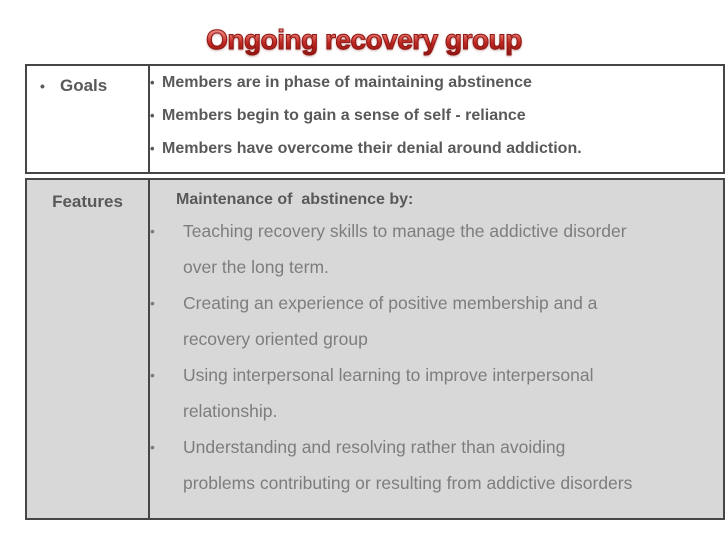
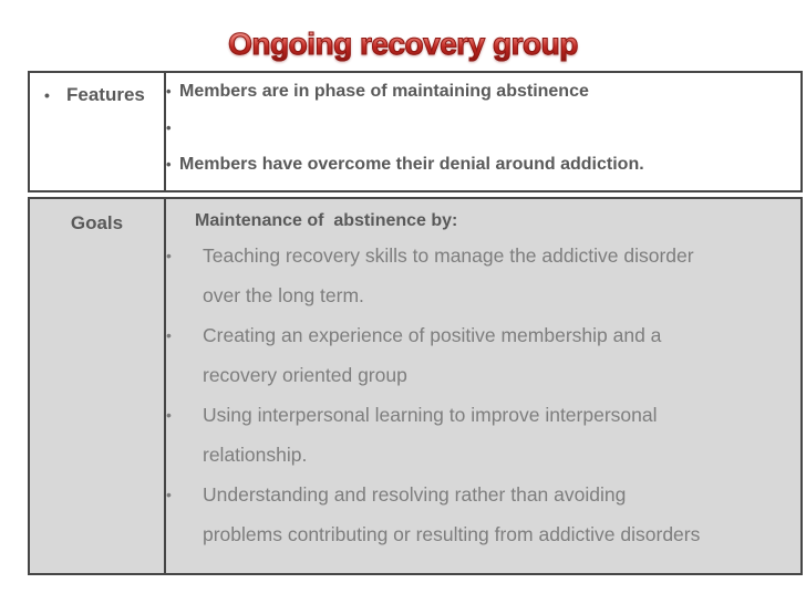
  Ongoing recovery group
  •
- Goals
+ Features
  •
  Members are in phase of maintaining abstinence
  •
- Members begin to gain a sense of self - reliance
  •
  Members have overcome their denial around addiction.
- Features
+ Goals
  Maintenance of abstinence by:
  •
  Teaching recovery skills to manage the addictive disorder
  over the long term.
  •
  Creating an experience of positive membership and a
  recovery oriented group
  •
  Using interpersonal learning to improve interpersonal
  relationship.
  •
  Understanding and resolving rather than avoiding
  problems contributing or resulting from addictive disorders
